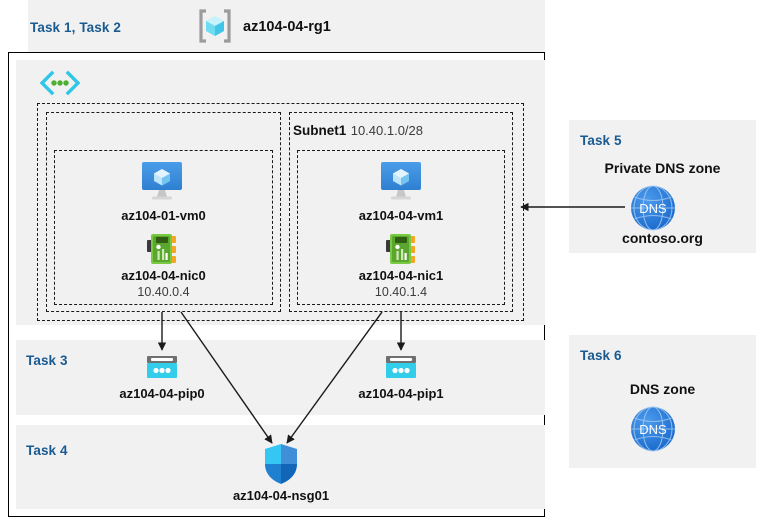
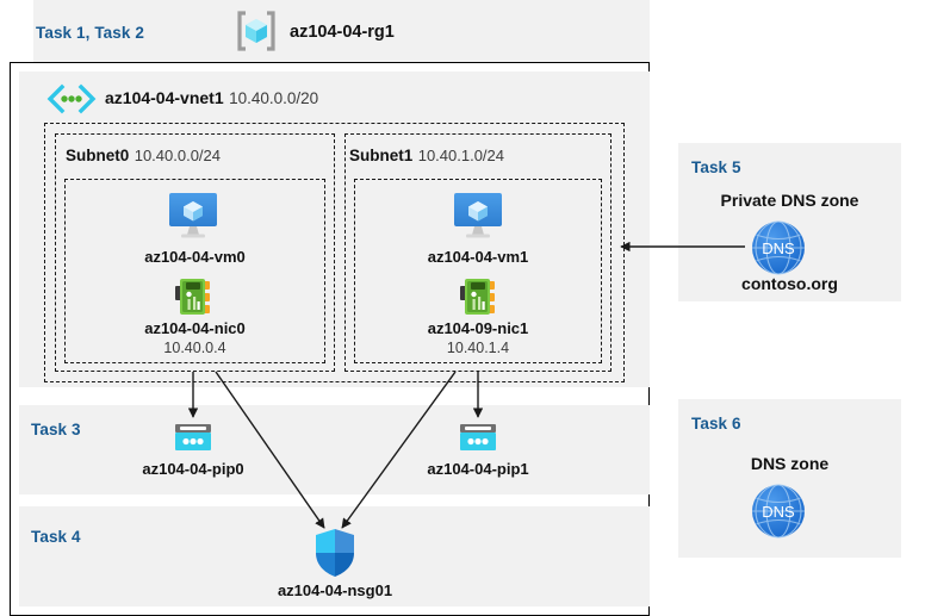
  Task 1, Task 2
  az104-04-rg1
+ az104-04-vnet1 10.40.0.0/20
+ Subnet0 10.40.0.0/24
- Subnet1 10.40.1.0/28
+ Subnet1 10.40.1.0/24
- az104-01-vm0
+ az104-04-vm0
  az104-04-nic0
  10.40.0.4
  az104-04-vm1
- az104-04-nic1
+ az104-09-nic1
  10.40.1.4
  Task 3
  az104-04-pip0
  az104-04-pip1
  Task 4
  az104-04-nsg01
  Task 5
  Private DNS zone
  DNS
  contoso.org
  Task 6
  DNS zone
  DNS
